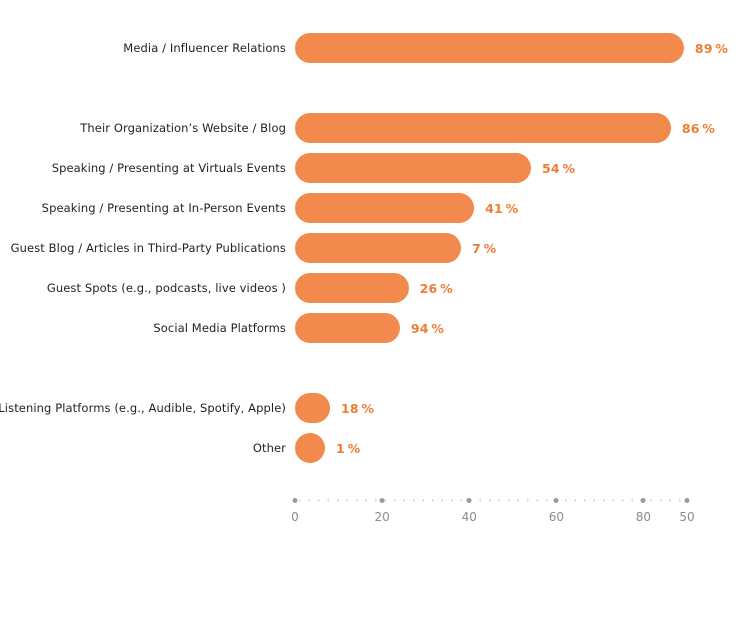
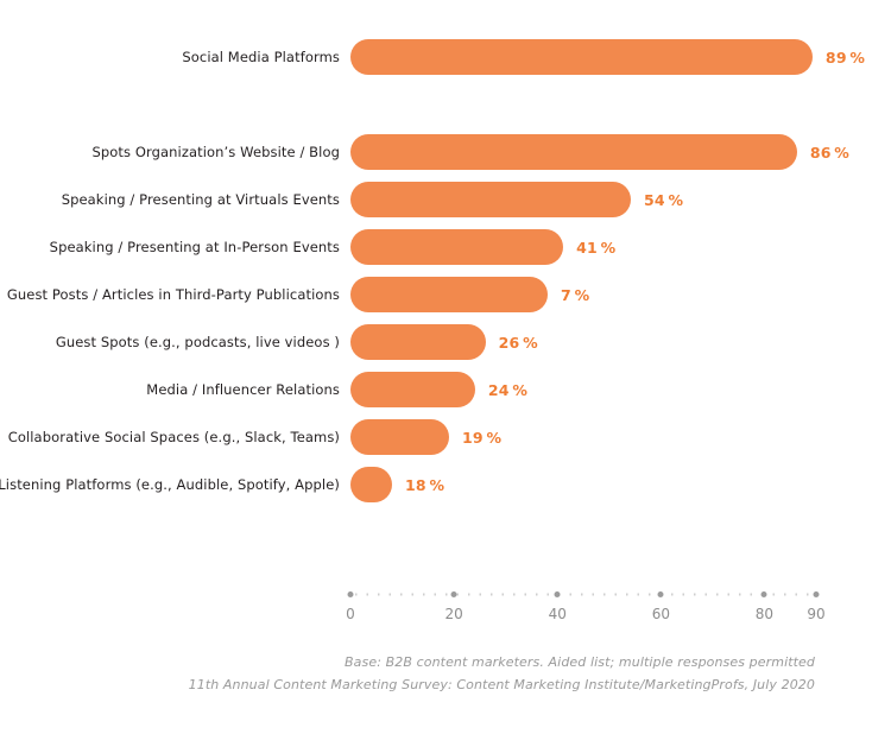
- Media / Influencer Relations
+ Social Media Platforms
  89 %
- Their Organization’s Website / Blog
+ Spots Organization’s Website / Blog
  86 %
  Speaking / Presenting at Virtuals Events
  54 %
  Speaking / Presenting at In-Person Events
  41 %
- Guest Blog / Articles in Third-Party Publications
+ Guest Posts / Articles in Third-Party Publications
  7 %
  Guest Spots (e.g., podcasts, live videos )
  26 %
- Social Media Platforms
+ Media / Influencer Relations
- 94 %
+ 24 %
+ Collaborative Social Spaces (e.g., Slack, Teams)
+ 19 %
  Listening Platforms (e.g., Audible, Spotify, Apple)
  18 %
- Other
- 1 %
  0
  20
  40
  60
  80
- 50
+ 90
+ Base: B2B content marketers. Aided list; multiple responses permitted
+ 11th Annual Content Marketing Survey: Content Marketing Institute/MarketingProfs, July 2020
